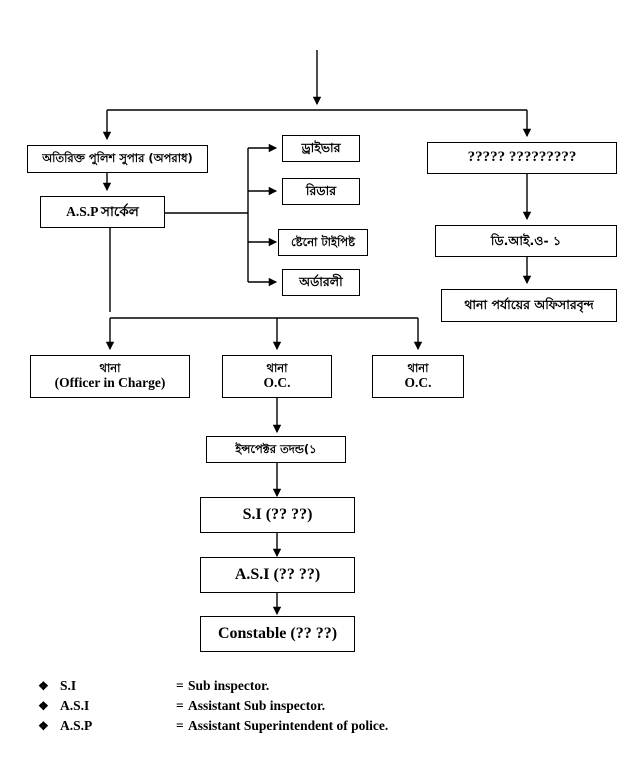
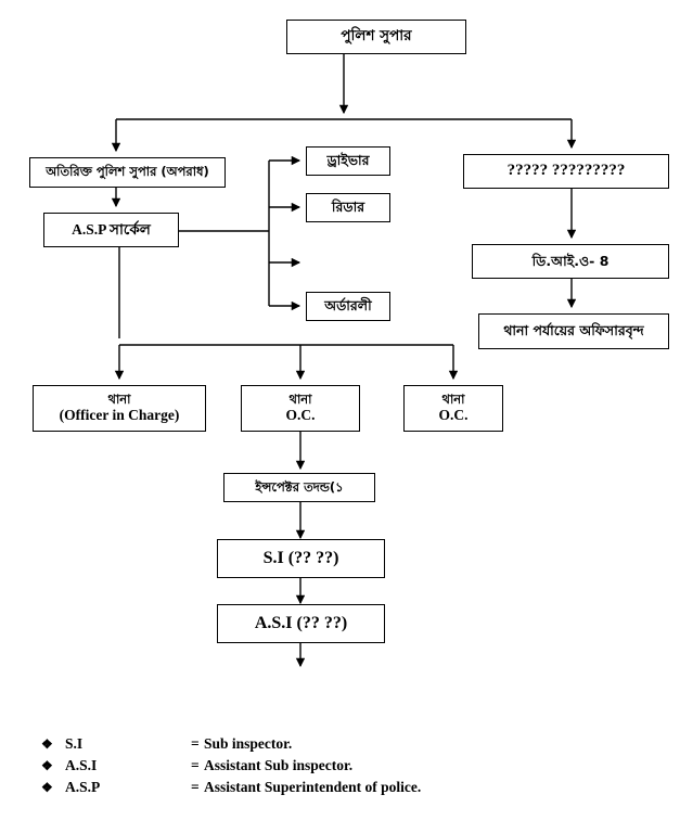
+ পুলিশ সুপার
  অতিরিক্ত পুলিশ সুপার (অপরাধ)
  A.S.P সার্কেল
  ড্রাইভার
  রিডার
- ষ্টেনো টাইপিষ্ট
  অর্ডারলী
  ????? ?????????
- ডি.আই.ও- ১
+ ডি.আই.ও- 8
  থানা পর্যায়ের অফিসারবৃন্দ
  থানা
  (Officer in Charge)
  থানা
  O.C.
  থানা
  O.C.
  ইন্সপেক্টর তদন্ড(১
  S.I (?? ??)
  A.S.I (?? ??)
- Constable (?? ??)
  ❖
  S.I
  =
  Sub inspector.
  ❖
  A.S.I
  =
  Assistant Sub inspector.
  ❖
  A.S.P
  =
  Assistant Superintendent of police.
